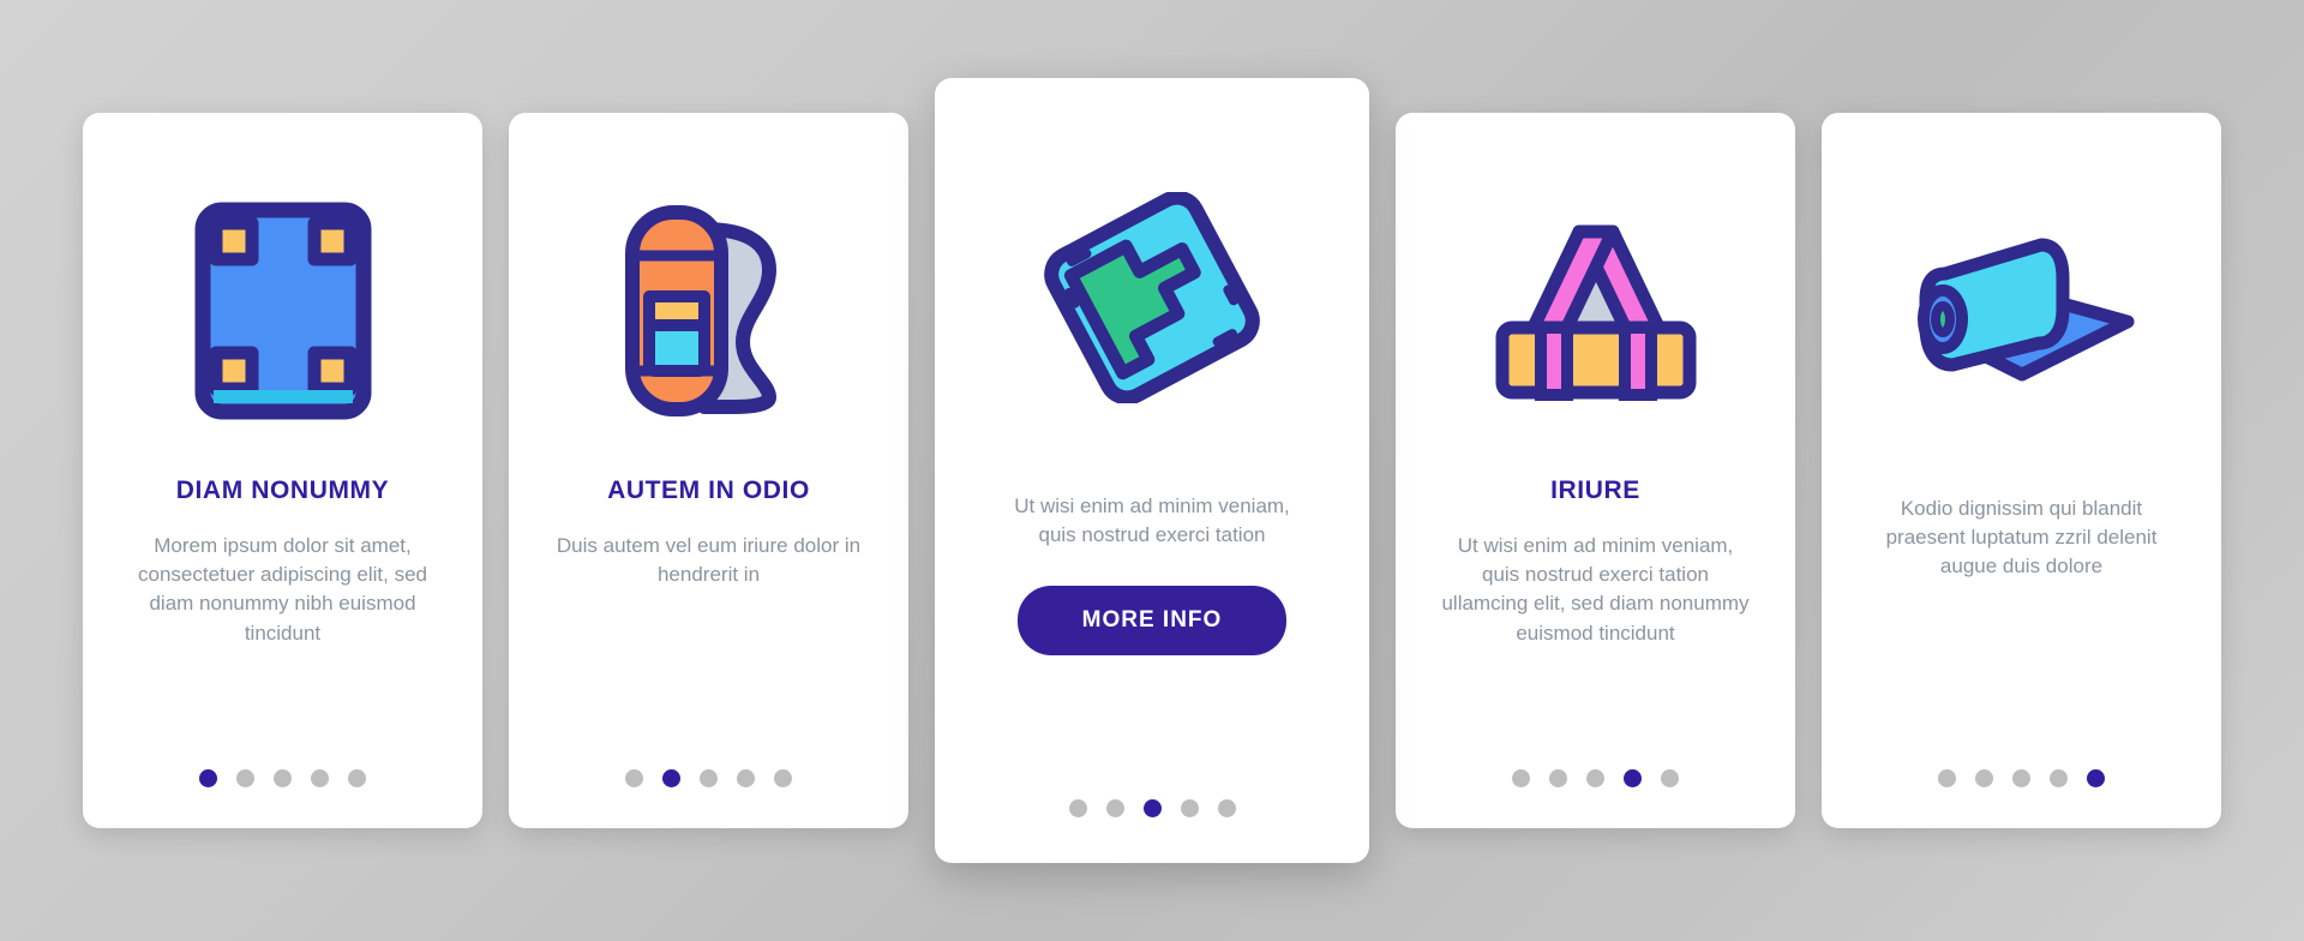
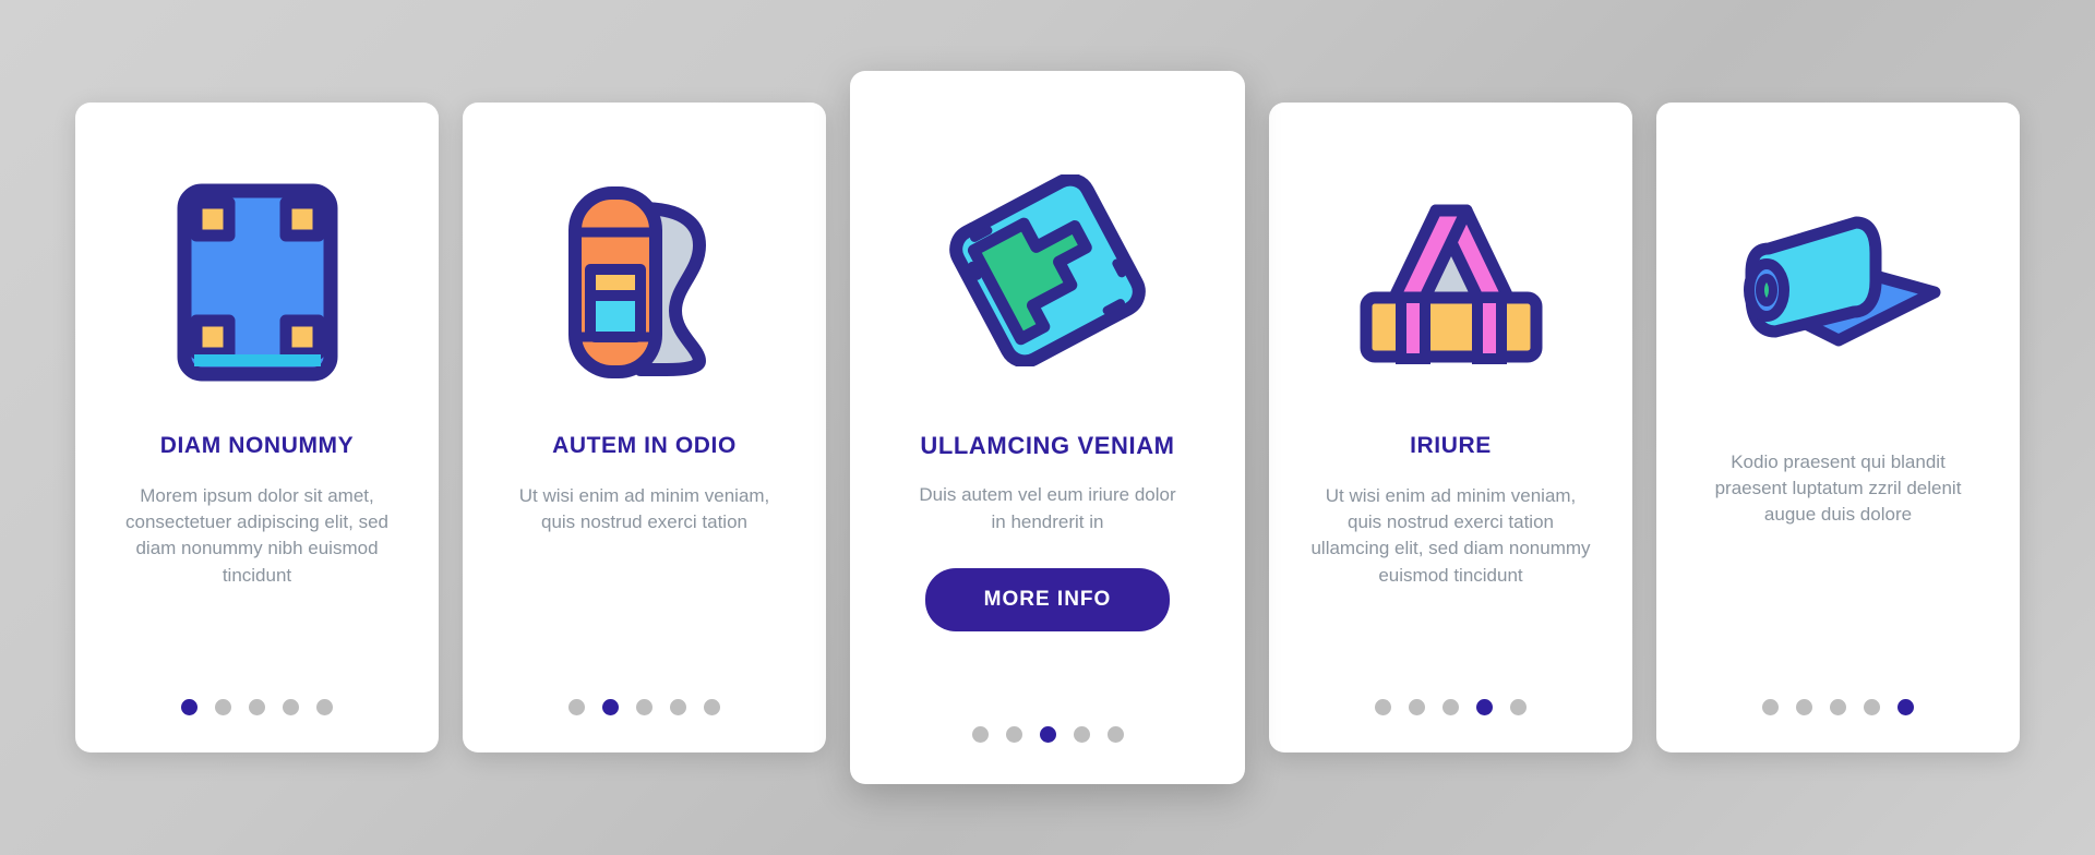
  DIAM NONUMMY
  Morem ipsum dolor sit amet, consectetuer adipiscing elit, sed diam nonummy nibh euismod tincidunt
  AUTEM IN ODIO
- Duis autem vel eum iriure dolor in hendrerit in
+ Ut wisi enim ad minim veniam, quis nostrud exerci tation
+ ULLAMCING VENIAM
- Ut wisi enim ad minim veniam, quis nostrud exerci tation
+ Duis autem vel eum iriure dolor in hendrerit in
  MORE INFO
  IRIURE
  Ut wisi enim ad minim veniam, quis nostrud exerci tation ullamcing elit, sed diam nonummy euismod tincidunt
- Kodio dignissim qui blandit praesent luptatum zzril delenit augue duis dolore
+ Kodio praesent qui blandit praesent luptatum zzril delenit augue duis dolore
